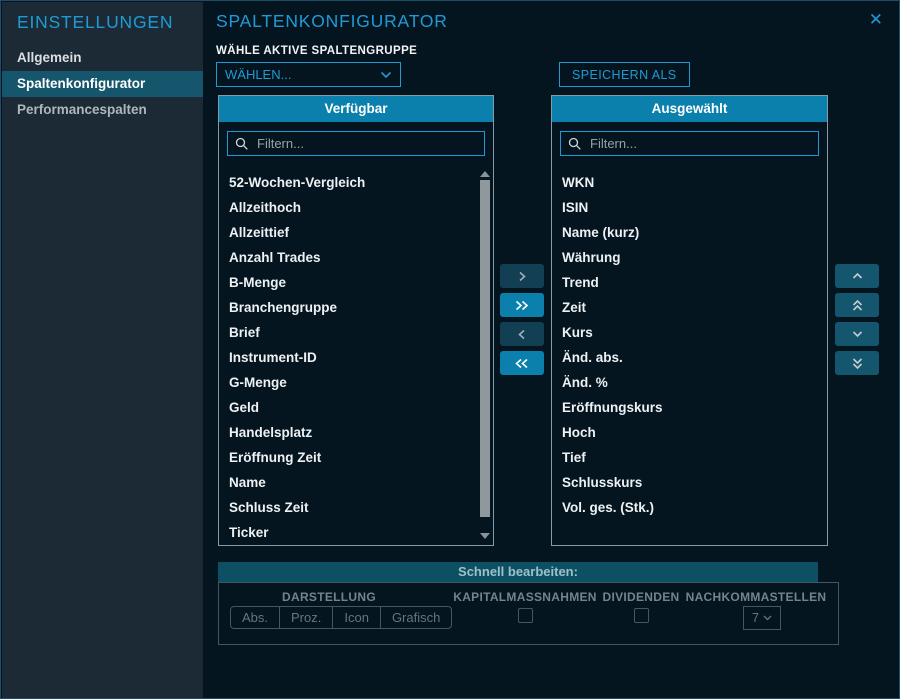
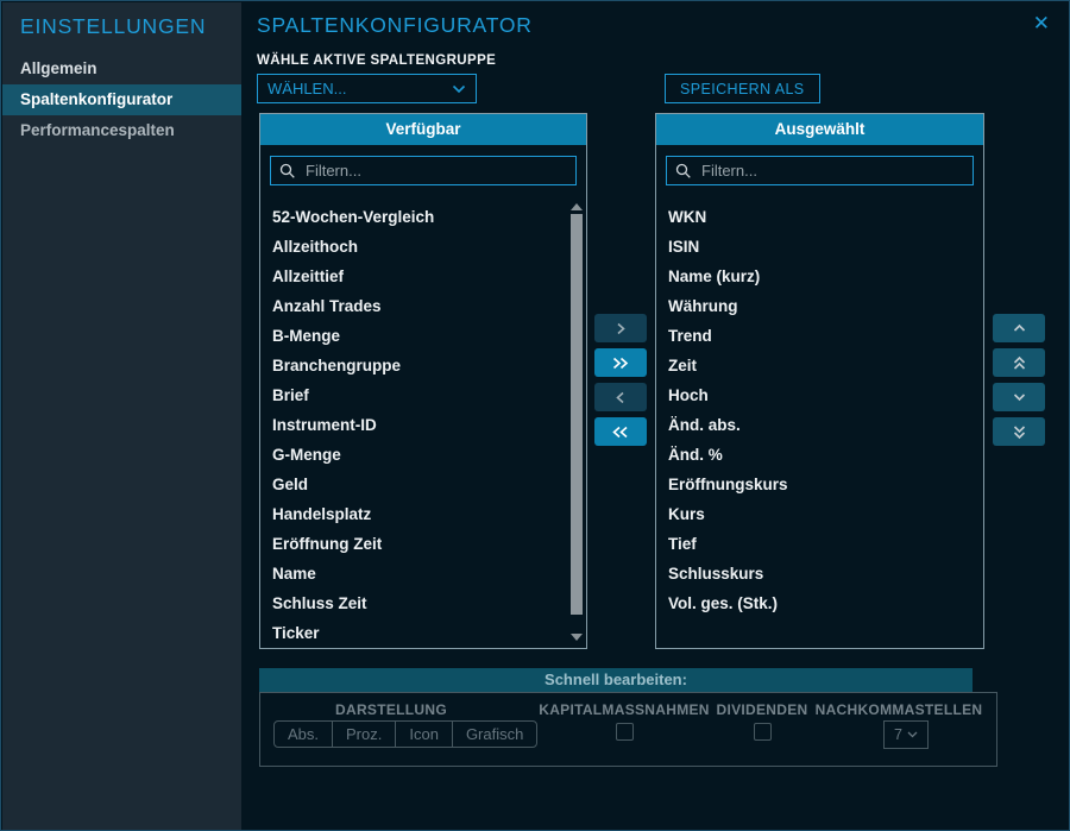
  EINSTELLUNGEN
  Allgemein
  Spaltenkonfigurator
  Performancespalten
  SPALTENKONFIGURATOR
  ✕
  WÄHLE AKTIVE SPALTENGRUPPE
  WÄHLEN...
  SPEICHERN ALS
  Verfügbar
  Filtern...
  52-Wochen-Vergleich
  Allzeithoch
  Allzeittief
  Anzahl Trades
  B-Menge
  Branchengruppe
  Brief
  Instrument-ID
  G-Menge
  Geld
  Handelsplatz
  Eröffnung Zeit
  Name
  Schluss Zeit
  Ticker
  Ausgewählt
  Filtern...
  WKN
  ISIN
  Name (kurz)
  Währung
  Trend
  Zeit
- Kurs
+ Hoch
  Änd. abs.
  Änd. %
  Eröffnungskurs
- Hoch
+ Kurs
  Tief
  Schlusskurs
  Vol. ges. (Stk.)
  Schnell bearbeiten:
  DARSTELLUNG
  KAPITALMASSNAHMEN
  DIVIDENDEN
  NACHKOMMASTELLEN
  Abs.
  Proz.
  Icon
  Grafisch
  7
